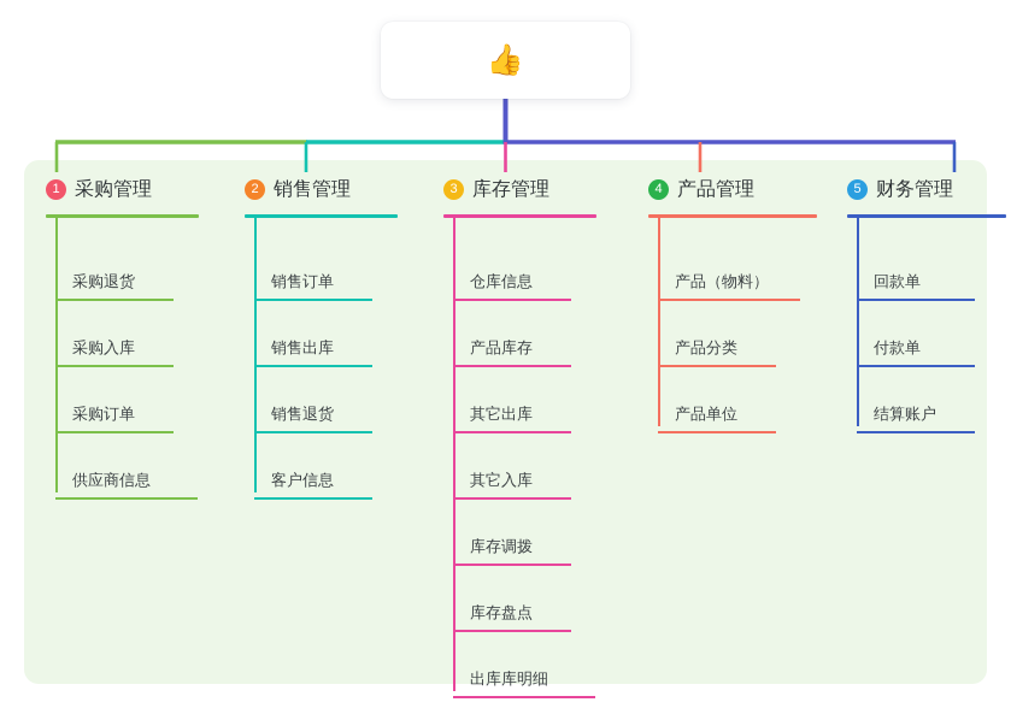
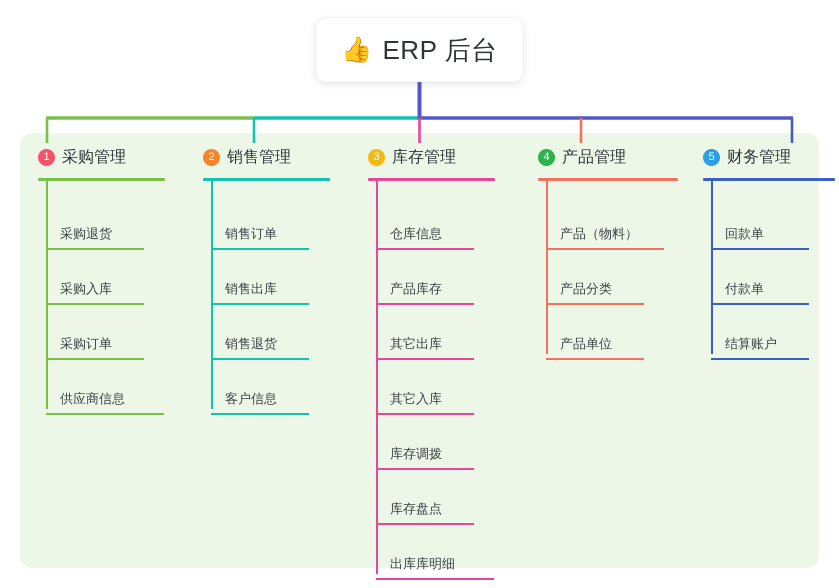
  👍
+ ERP 后台
  1
  采购管理
  采购退货
  采购入库
  采购订单
  供应商信息
  2
  销售管理
  销售订单
  销售出库
  销售退货
  客户信息
  3
  库存管理
  仓库信息
  产品库存
  其它出库
  其它入库
  库存调拨
  库存盘点
  出库库明细
  4
  产品管理
  产品（物料）
  产品分类
  产品单位
  5
  财务管理
  回款单
  付款单
  结算账户
